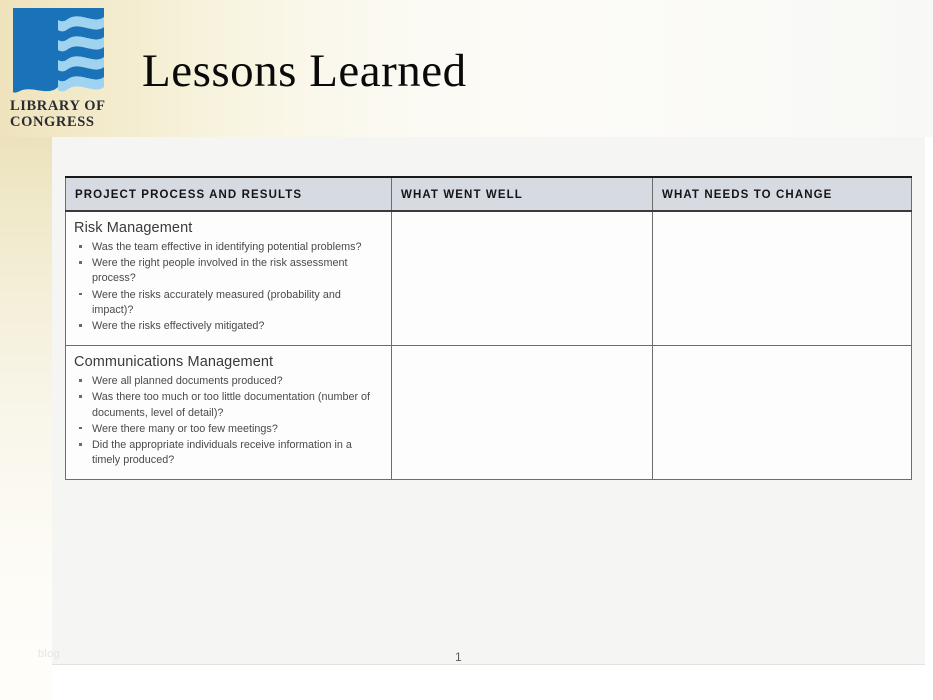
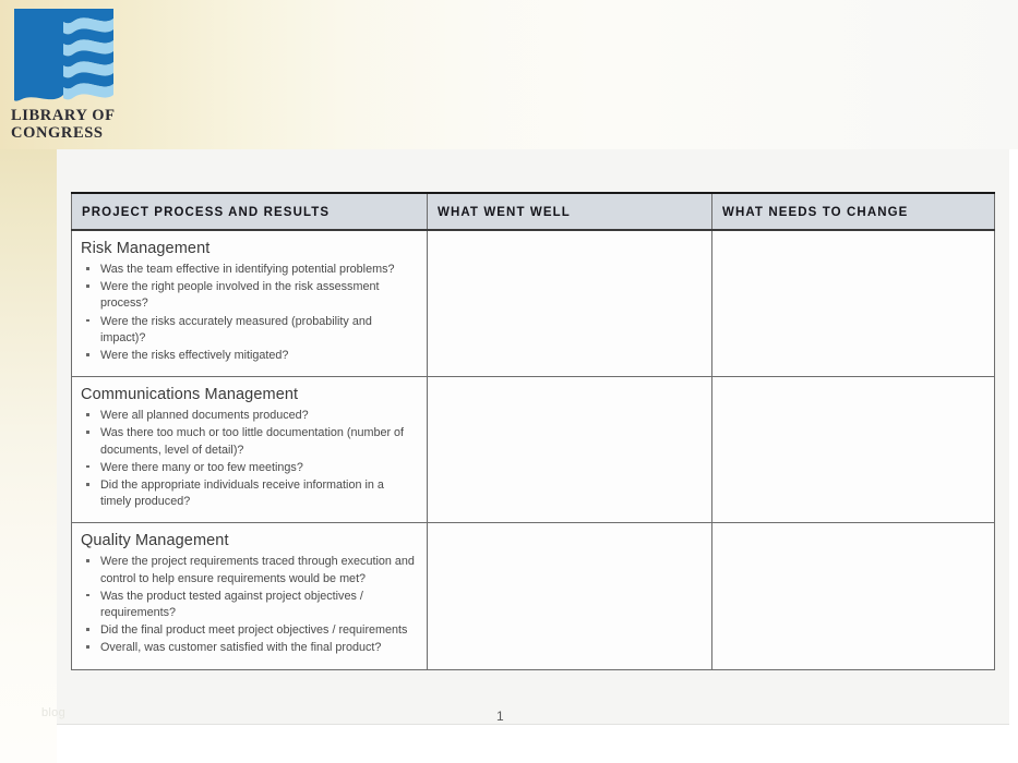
  LIBRARY OF
  CONGRESS
- Lessons Learned
  PROJECT PROCESS AND RESULTS	WHAT WENT WELL	WHAT NEEDS TO CHANGE
  Risk Management Was the team effective in identifying potential problems? Were the right people involved in the risk assessment process? Were the risks accurately measured (probability and impact)? Were the risks effectively mitigated?
  Communications Management Were all planned documents produced? Was there too much or too little documentation (number of documents, level of detail)? Were there many or too few meetings? Did the appropriate individuals receive information in a timely produced?
+ Quality Management Were the project requirements traced through execution and control to help ensure requirements would be met? Was the product tested against project objectives / requirements? Did the final product meet project objectives / requirements Overall, was customer satisfied with the final product?
  blog
  1
